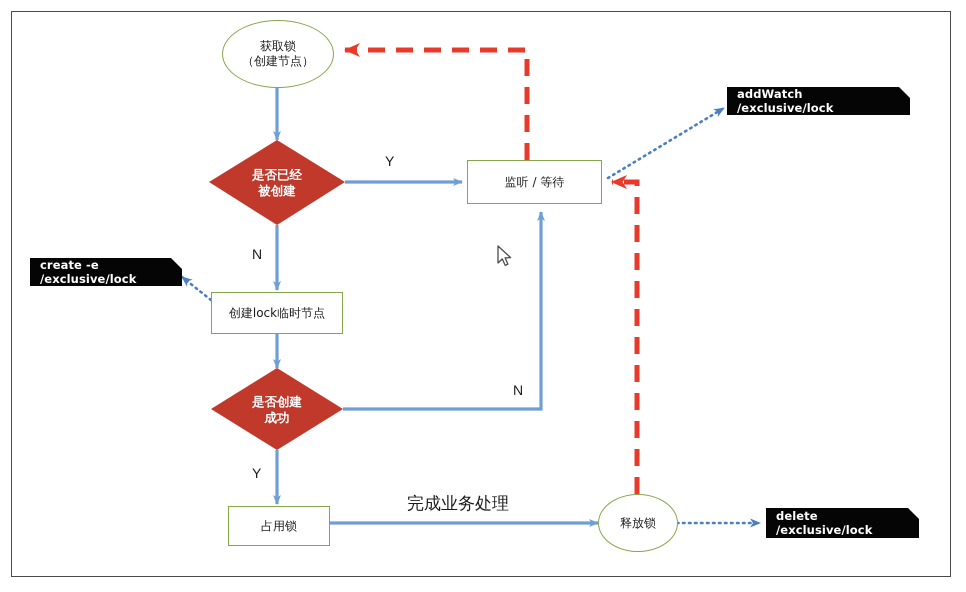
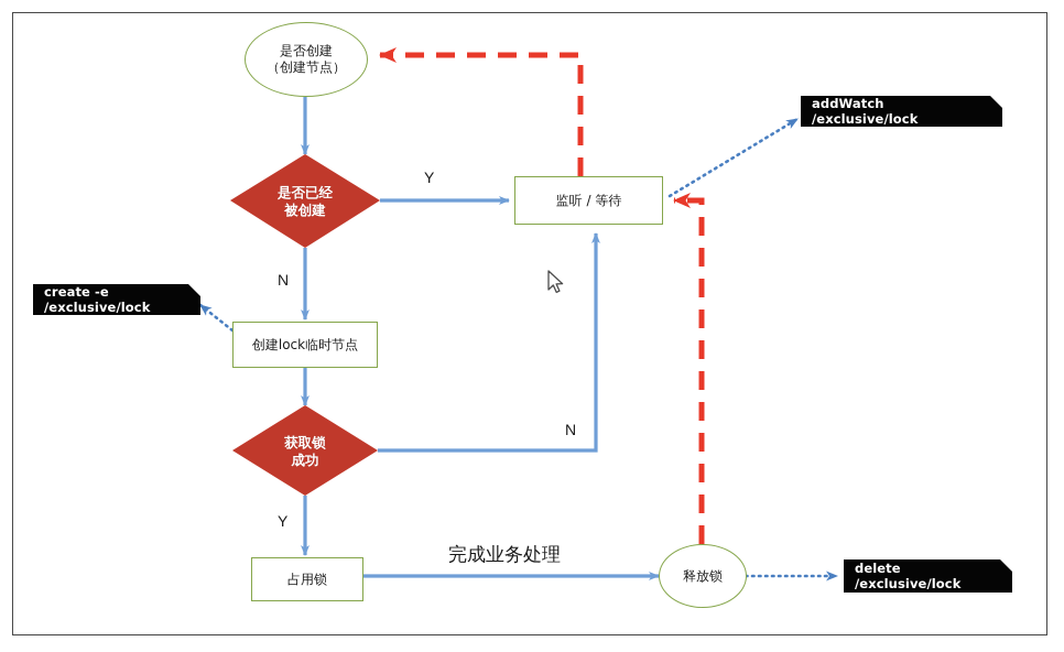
- 获取锁
+ 是否创建
  （创建节点）
  是否已经
  被创建
  监听 / 等待
  创建lock临时节点
- 是否创建
+ 获取锁
  成功
  占用锁
  释放锁
  addWatch /exclusive/lock
  create -e /exclusive/lock
  delete /exclusive/lock
  Y
  N
  N
  Y
  完成业务处理
